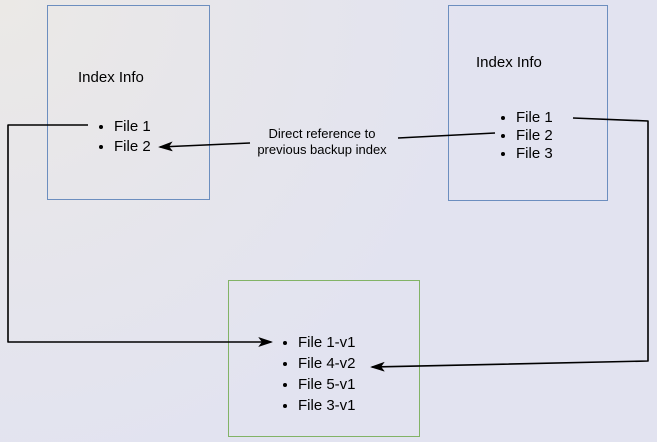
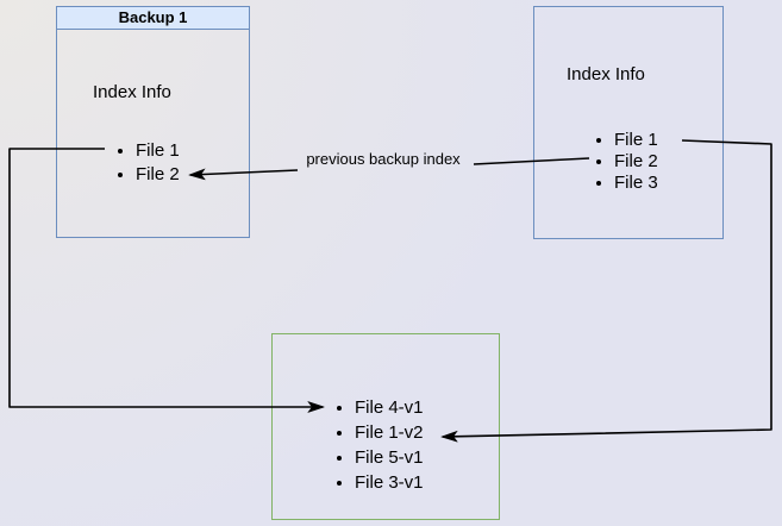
+ Backup 1
  Index Info
  File 1
  File 2
  Index Info
  File 1
  File 2
  File 3
- File 1-v1
+ File 4-v1
- File 4-v2
+ File 1-v2
  File 5-v1
  File 3-v1
- Direct reference to
  previous backup index
